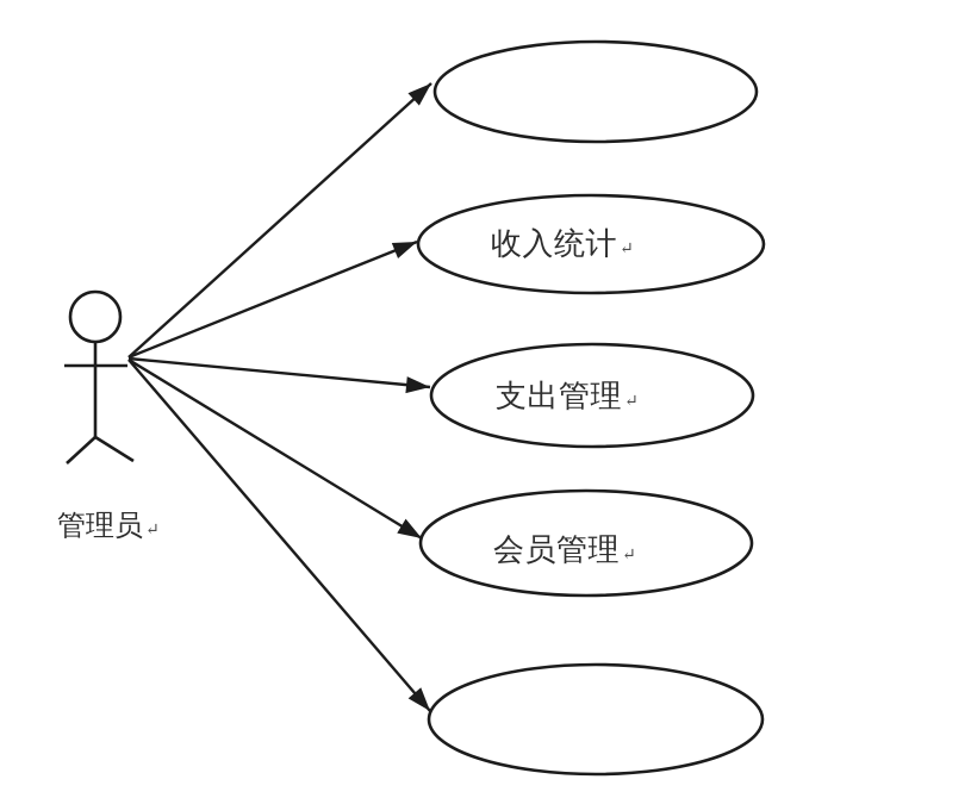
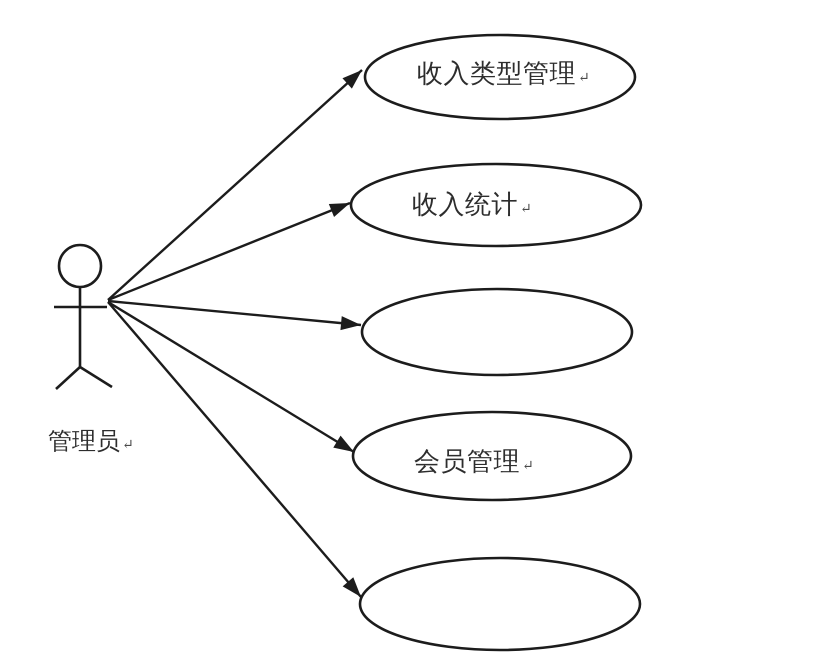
+ 收入类型管理 ↵
  收入统计 ↵
- 支出管理 ↵
  会员管理 ↵
  管理员 ↵
